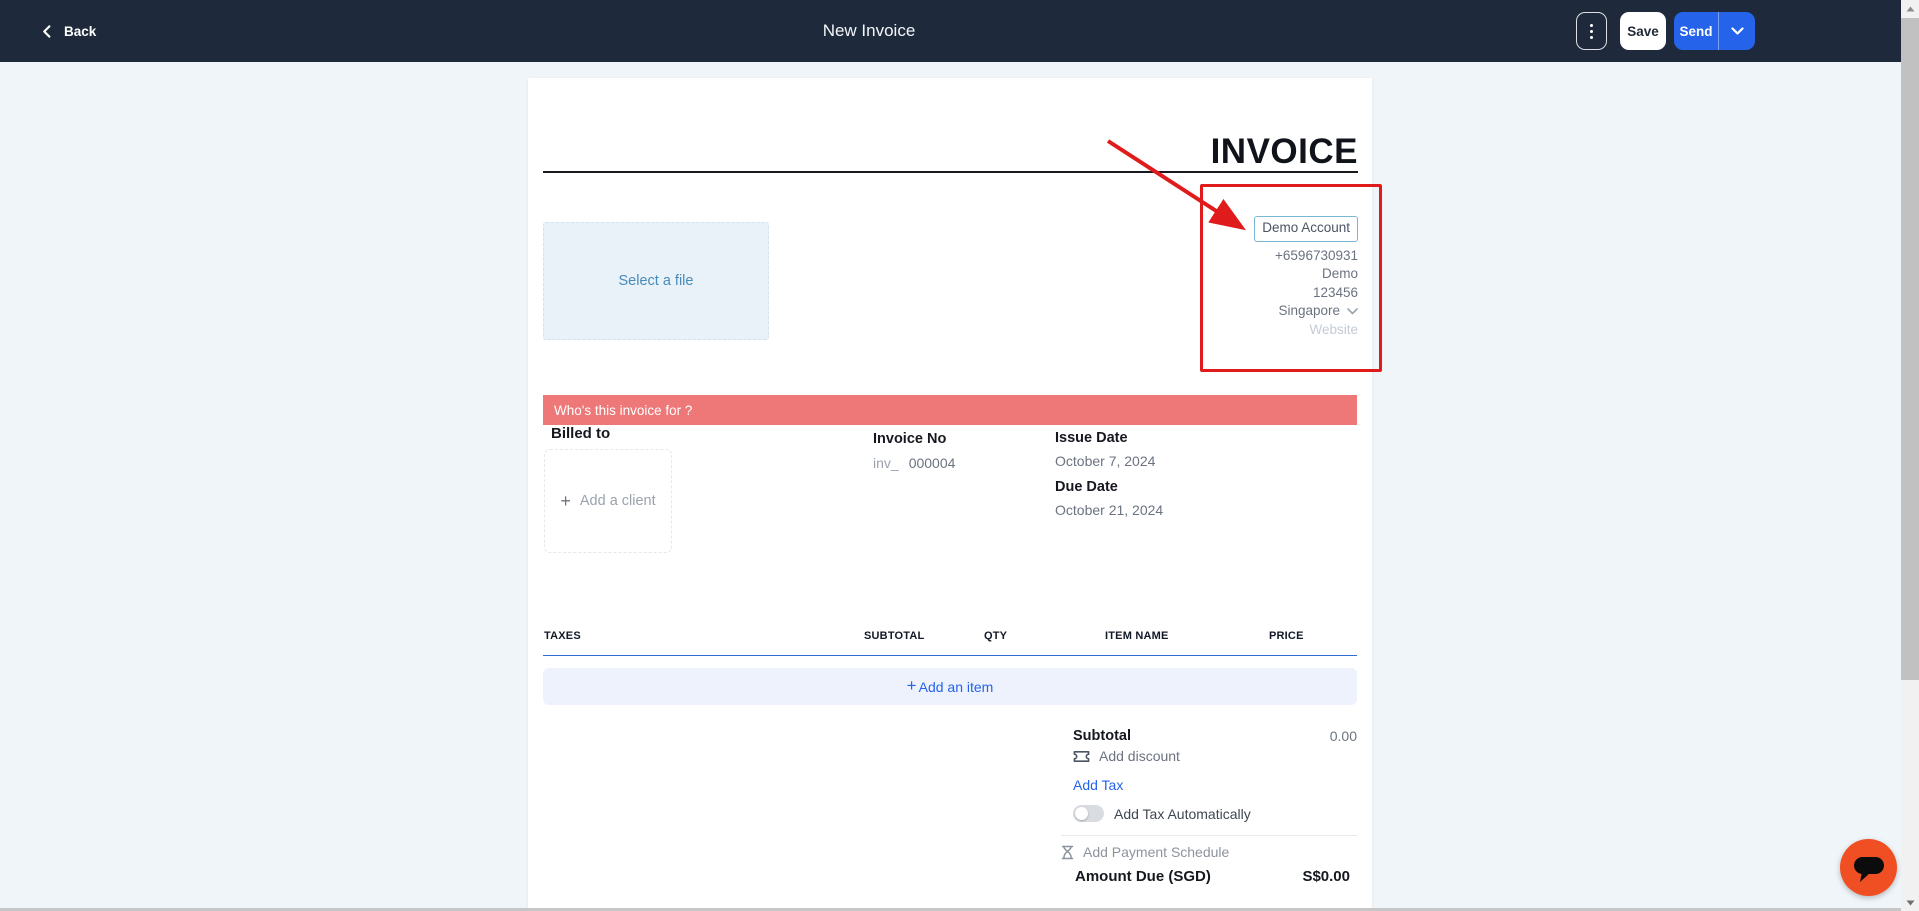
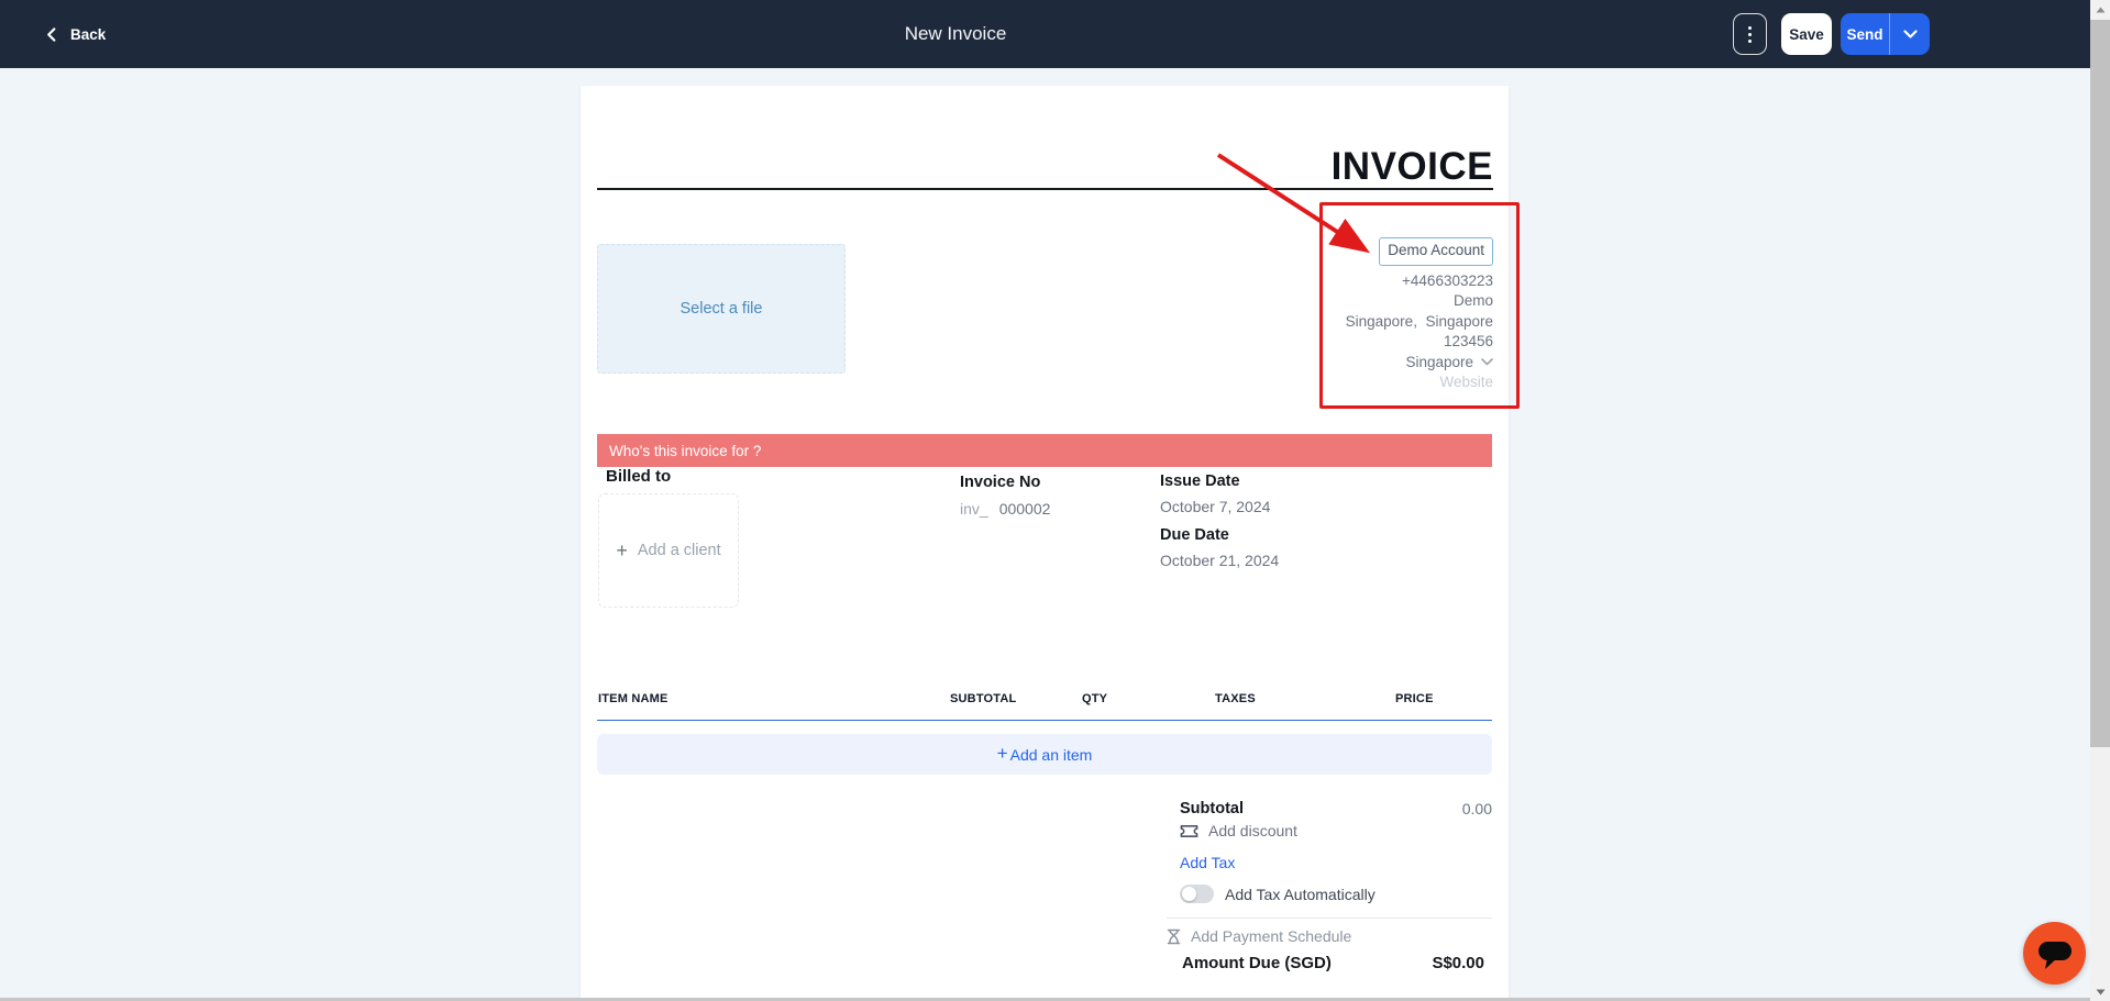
  Back
  New Invoice
  Save
  Send
  INVOICE
  Select a file
  Demo Account
- +6596730931
+ +4466303223
  Demo
+ Singapore, Singapore
  123456
  Singapore
  Website
  Who's this invoice for ?
  Billed to
  +
  Add a client
  Invoice No
- inv_ 000004
+ inv_ 000002
  Issue Date
  October 7, 2024
  Due Date
  October 21, 2024
- TAXES
+ ITEM NAME
  SUBTOTAL
  QTY
- ITEM NAME
+ TAXES
  PRICE
  +
  Add an item
  Subtotal
  0.00
  Add discount
  Add Tax
  Add Tax Automatically
  Add Payment Schedule
  Amount Due (SGD)
  S$0.00
